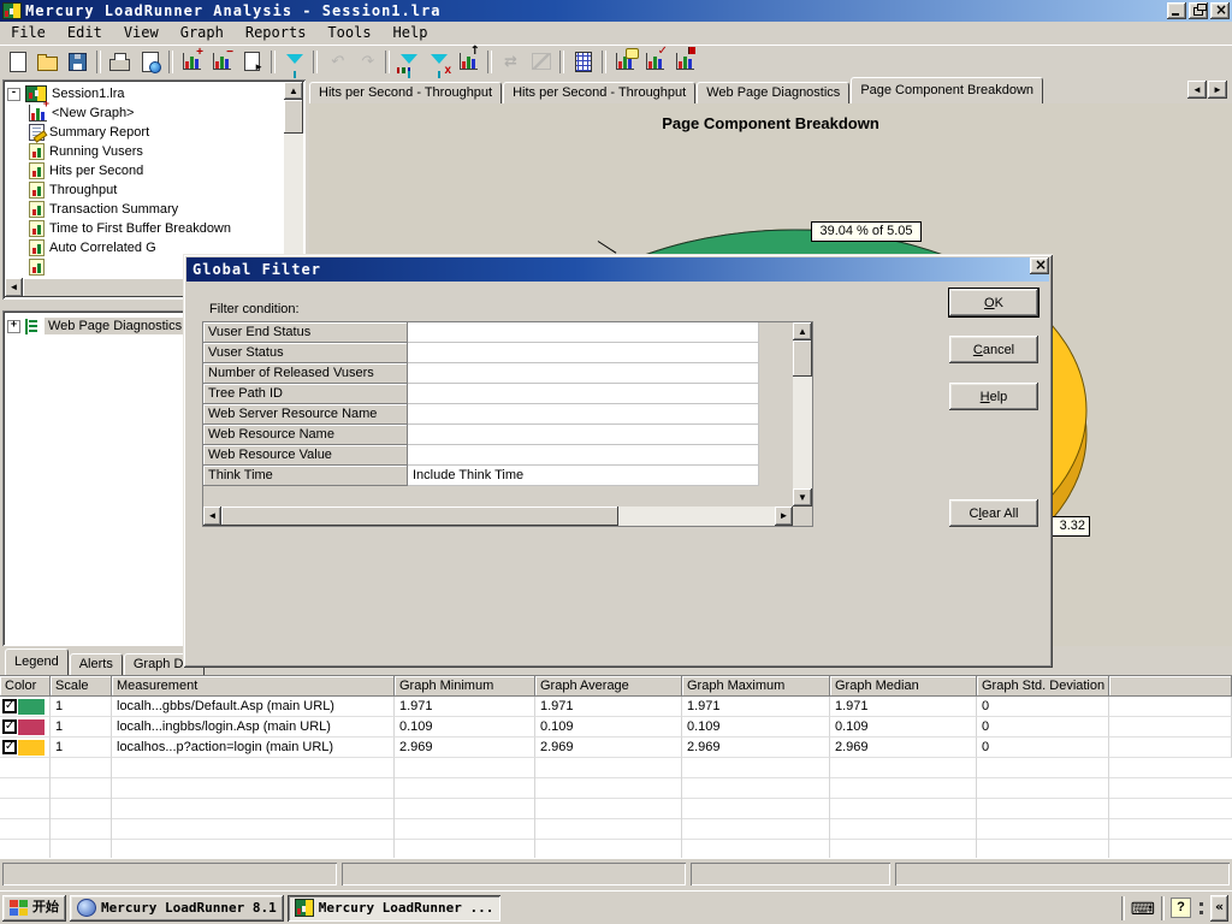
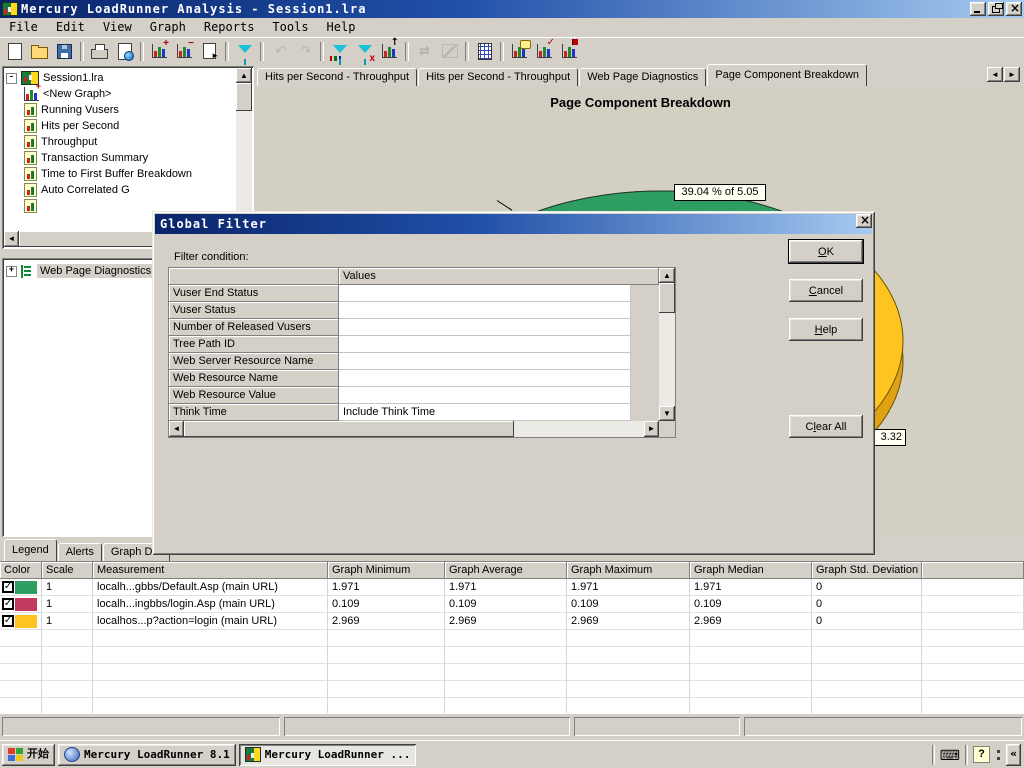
  Mercury LoadRunner Analysis - Session1.lra
  File
  Edit
  View
  Graph
  Reports
  Tools
  Help
  -
  Session1.lra
  <New Graph>
- Summary Report
  Running Vusers
  Hits per Second
  Throughput
  Transaction Summary
  Time to First Buffer Breakdown
  Auto Correlated G
  ▲
  ◄
  +
  Web Page Diagnostics
  Hits per Second - Throughput
  Hits per Second - Throughput
  Web Page Diagnostics
  Page Component Breakdown
  ◄
  ►
  Page Component Breakdown
  39.04 % of 5.05
  3.32
  Legend
  Alerts
  Graph D
  Color
  Scale
  Measurement
  Graph Minimum
  Graph Average
  Graph Maximum
  Graph Median
  Graph Std. Deviation
  ✓
  1
  localh...gbbs/Default.Asp (main URL)
  1.971
  1.971
  1.971
  1.971
  0
  ✓
  1
  localh...ingbbs/login.Asp (main URL)
  0.109
  0.109
  0.109
  0.109
  0
  ✓
  1
  localhos...p?action=login (main URL)
  2.969
  2.969
  2.969
  2.969
  0
  Global Filter
  Filter condition:
+ Values
  Vuser End Status
  Vuser Status
  Number of Released Vusers
  Tree Path ID
  Web Server Resource Name
  Web Resource Name
  Web Resource Value
  Think Time
  Include Think Time
  ▲
  ▼
  ◄
  ►
  OK
  Cancel
  Help
  Clear All
  开始
  Mercury LoadRunner 8.1
  Mercury LoadRunner ...
  ⌨
  ?
  «
